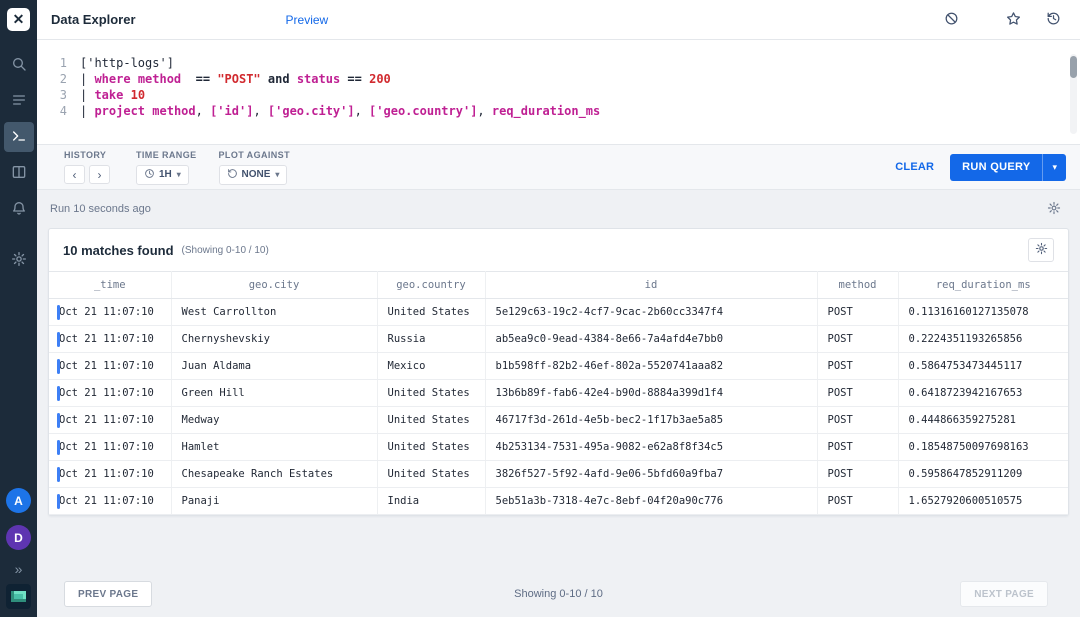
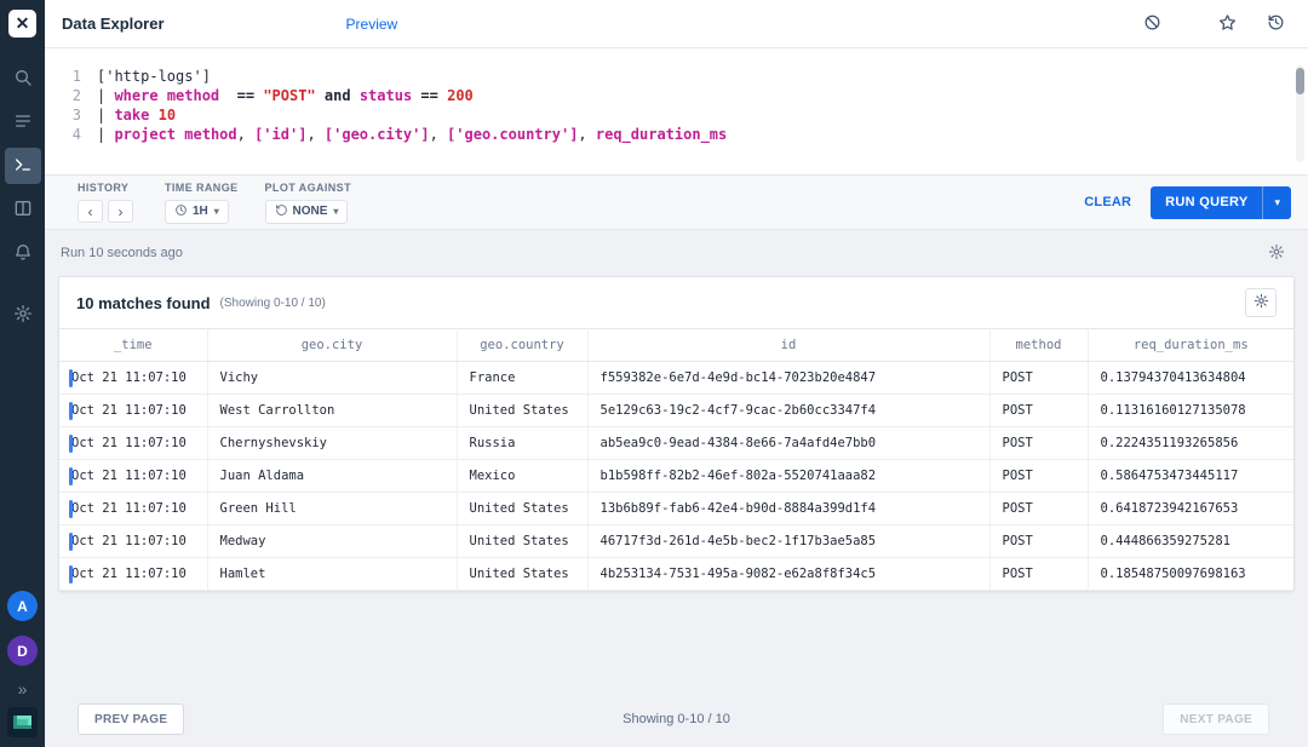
  ✕
  A
  D
  »
  Data Explorer
  Preview
  1
  ['http-logs']
  2
  | where method == "POST" and status == 200
  3
  | take 10
  4
  | project method, ['id'], ['geo.city'], ['geo.country'], req_duration_ms
  HISTORY
  ‹
  ›
  TIME RANGE
  1H
  ▾
  PLOT AGAINST
  NONE
  ▾
  CLEAR
  RUN QUERY
  ▾
  Run 10 seconds ago
  10 matches found
  (Showing 0-10 / 10)
  _time	geo.city	geo.country	id	method	req_duration_ms
+ Oct 21 11:07:10	Vichy	France	f559382e-6e7d-4e9d-bc14-7023b20e4847	POST	0.13794370413634804
  Oct 21 11:07:10	West Carrollton	United States	5e129c63-19c2-4cf7-9cac-2b60cc3347f4	POST	0.11316160127135078
  Oct 21 11:07:10	Chernyshevskiy	Russia	ab5ea9c0-9ead-4384-8e66-7a4afd4e7bb0	POST	0.2224351193265856
  Oct 21 11:07:10	Juan Aldama	Mexico	b1b598ff-82b2-46ef-802a-5520741aaa82	POST	0.5864753473445117
  Oct 21 11:07:10	Green Hill	United States	13b6b89f-fab6-42e4-b90d-8884a399d1f4	POST	0.6418723942167653
  Oct 21 11:07:10	Medway	United States	46717f3d-261d-4e5b-bec2-1f17b3ae5a85	POST	0.444866359275281
  Oct 21 11:07:10	Hamlet	United States	4b253134-7531-495a-9082-e62a8f8f34c5	POST	0.18548750097698163
- Oct 21 11:07:10	Chesapeake Ranch Estates	United States	3826f527-5f92-4afd-9e06-5bfd60a9fba7	POST	0.5958647852911209
- Oct 21 11:07:10	Panaji	India	5eb51a3b-7318-4e7c-8ebf-04f20a90c776	POST	1.6527920600510575
  PREV PAGE
  Showing 0-10 / 10
  NEXT PAGE
